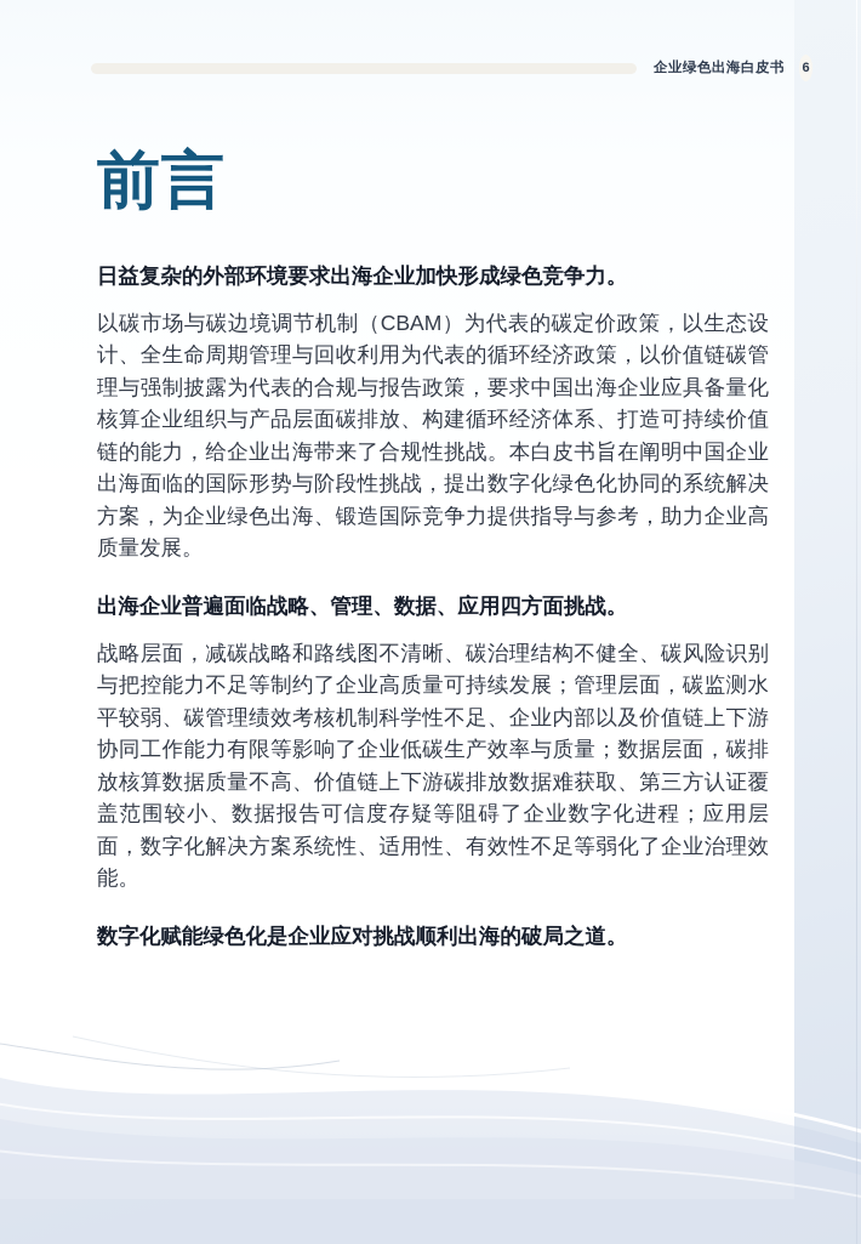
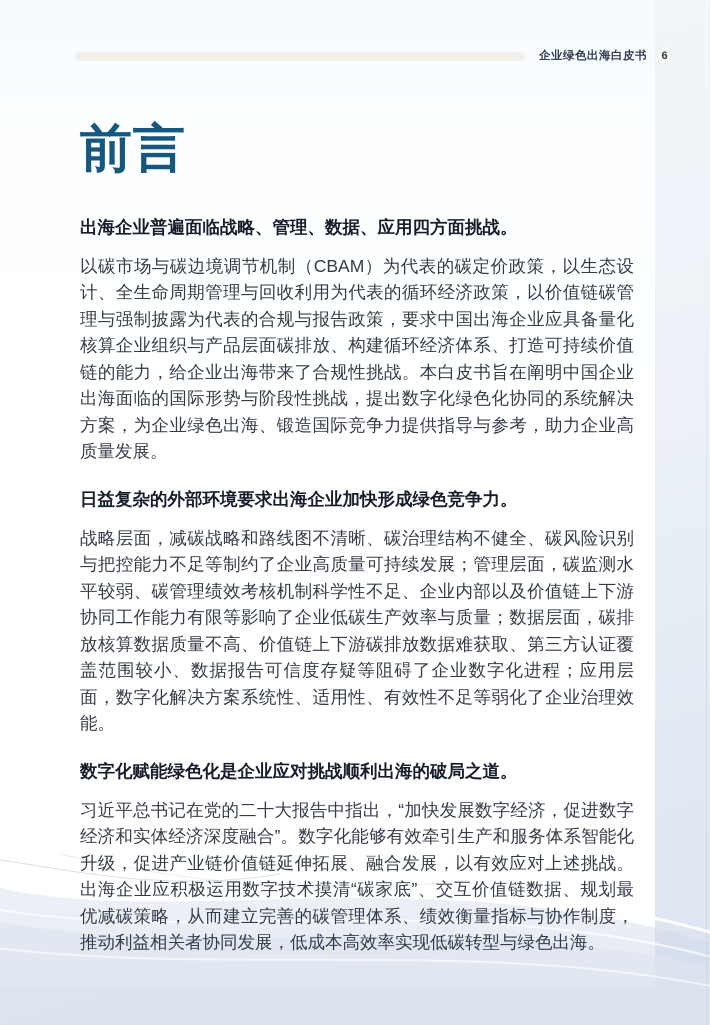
  企业绿色出海白皮书
  6
  前言
- 日益复杂的外部环境要求出海企业加快形成绿色竞争力。
+ 出海企业普遍面临战略、管理、数据、应用四方面挑战。
  以碳市场与碳边境调节机制（CBAM）为代表的碳定价政策，以生态设计、全生命周期管理与回收利用为代表的循环经济政策，以价值链碳管理与强制披露为代表的合规与报告政策，要求中国出海企业应具备量化核算企业组织与产品层面碳排放、构建循环经济体系、打造可持续价值链的能力，给企业出海带来了合规性挑战。本白皮书旨在阐明中国企业出海面临的国际形势与阶段性挑战，提出数字化绿色化协同的系统解决方案，为企业绿色出海、锻造国际竞争力提供指导与参考，助力企业高质量发展。
- 出海企业普遍面临战略、管理、数据、应用四方面挑战。
+ 日益复杂的外部环境要求出海企业加快形成绿色竞争力。
  战略层面，减碳战略和路线图不清晰、碳治理结构不健全、碳风险识别与把控能力不足等制约了企业高质量可持续发展；管理层面，碳监测水平较弱、碳管理绩效考核机制科学性不足、企业内部以及价值链上下游协同工作能力有限等影响了企业低碳生产效率与质量；数据层面，碳排放核算数据质量不高、价值链上下游碳排放数据难获取、第三方认证覆盖范围较小、数据报告可信度存疑等阻碍了企业数字化进程；应用层面，数字化解决方案系统性、适用性、有效性不足等弱化了企业治理效能。
  数字化赋能绿色化是企业应对挑战顺利出海的破局之道。
+ 习近平总书记在党的二十大报告中指出，“加快发展数字经济，促进数字经济和实体经济深度融合”。数字化能够有效牵引生产和服务体系智能化升级，促进产业链价值链延伸拓展、融合发展，以有效应对上述挑战。出海企业应积极运用数字技术摸清“碳家底”、交互价值链数据、规划最优减碳策略，从而建立完善的碳管理体系、绩效衡量指标与协作制度，推动利益相关者协同发展，低成本高效率实现低碳转型与绿色出海。
